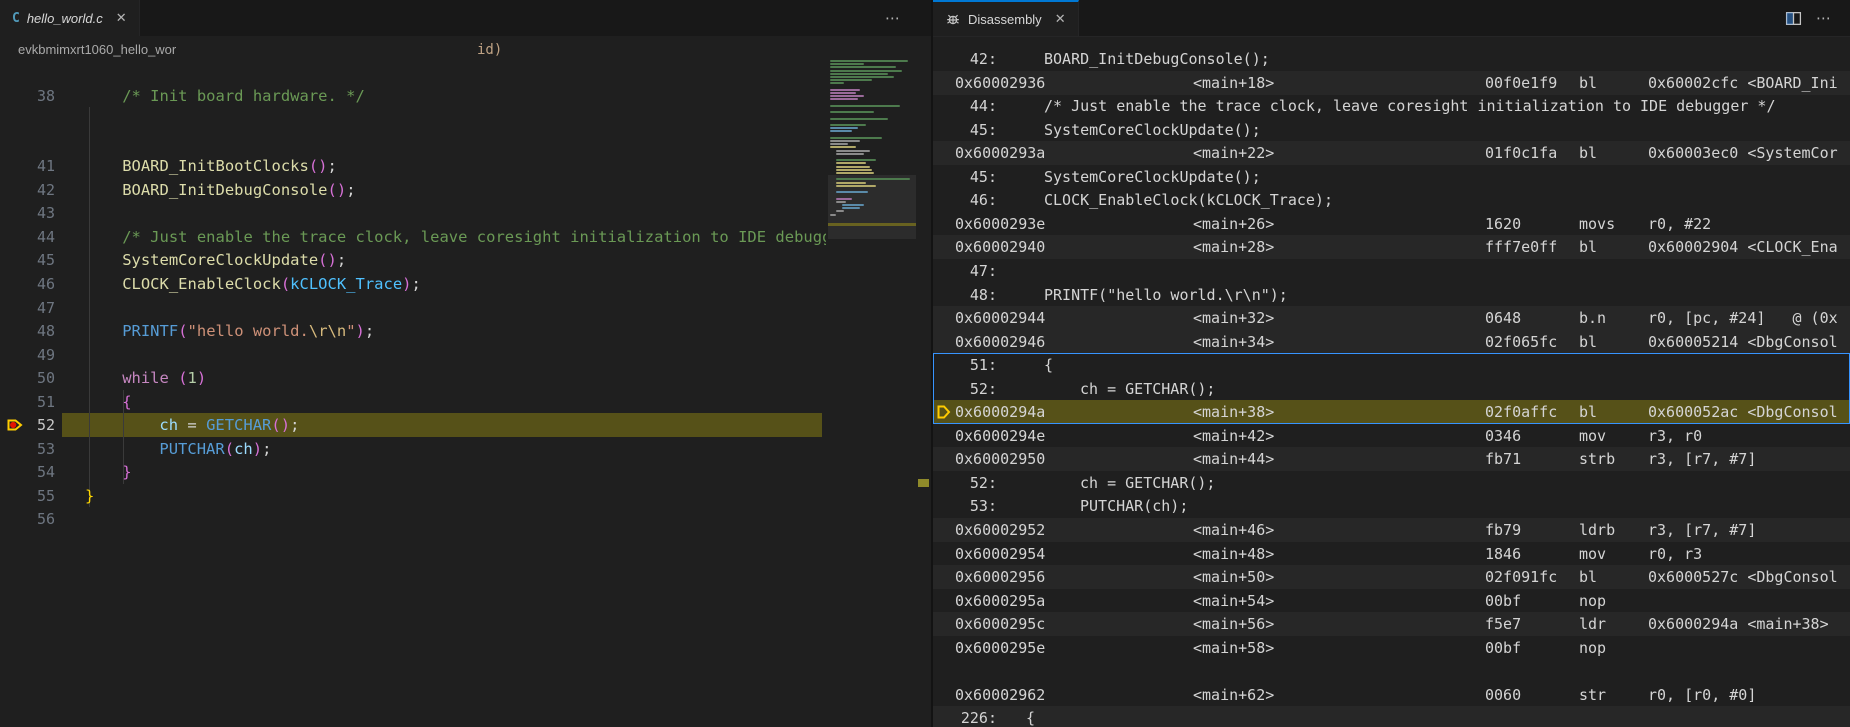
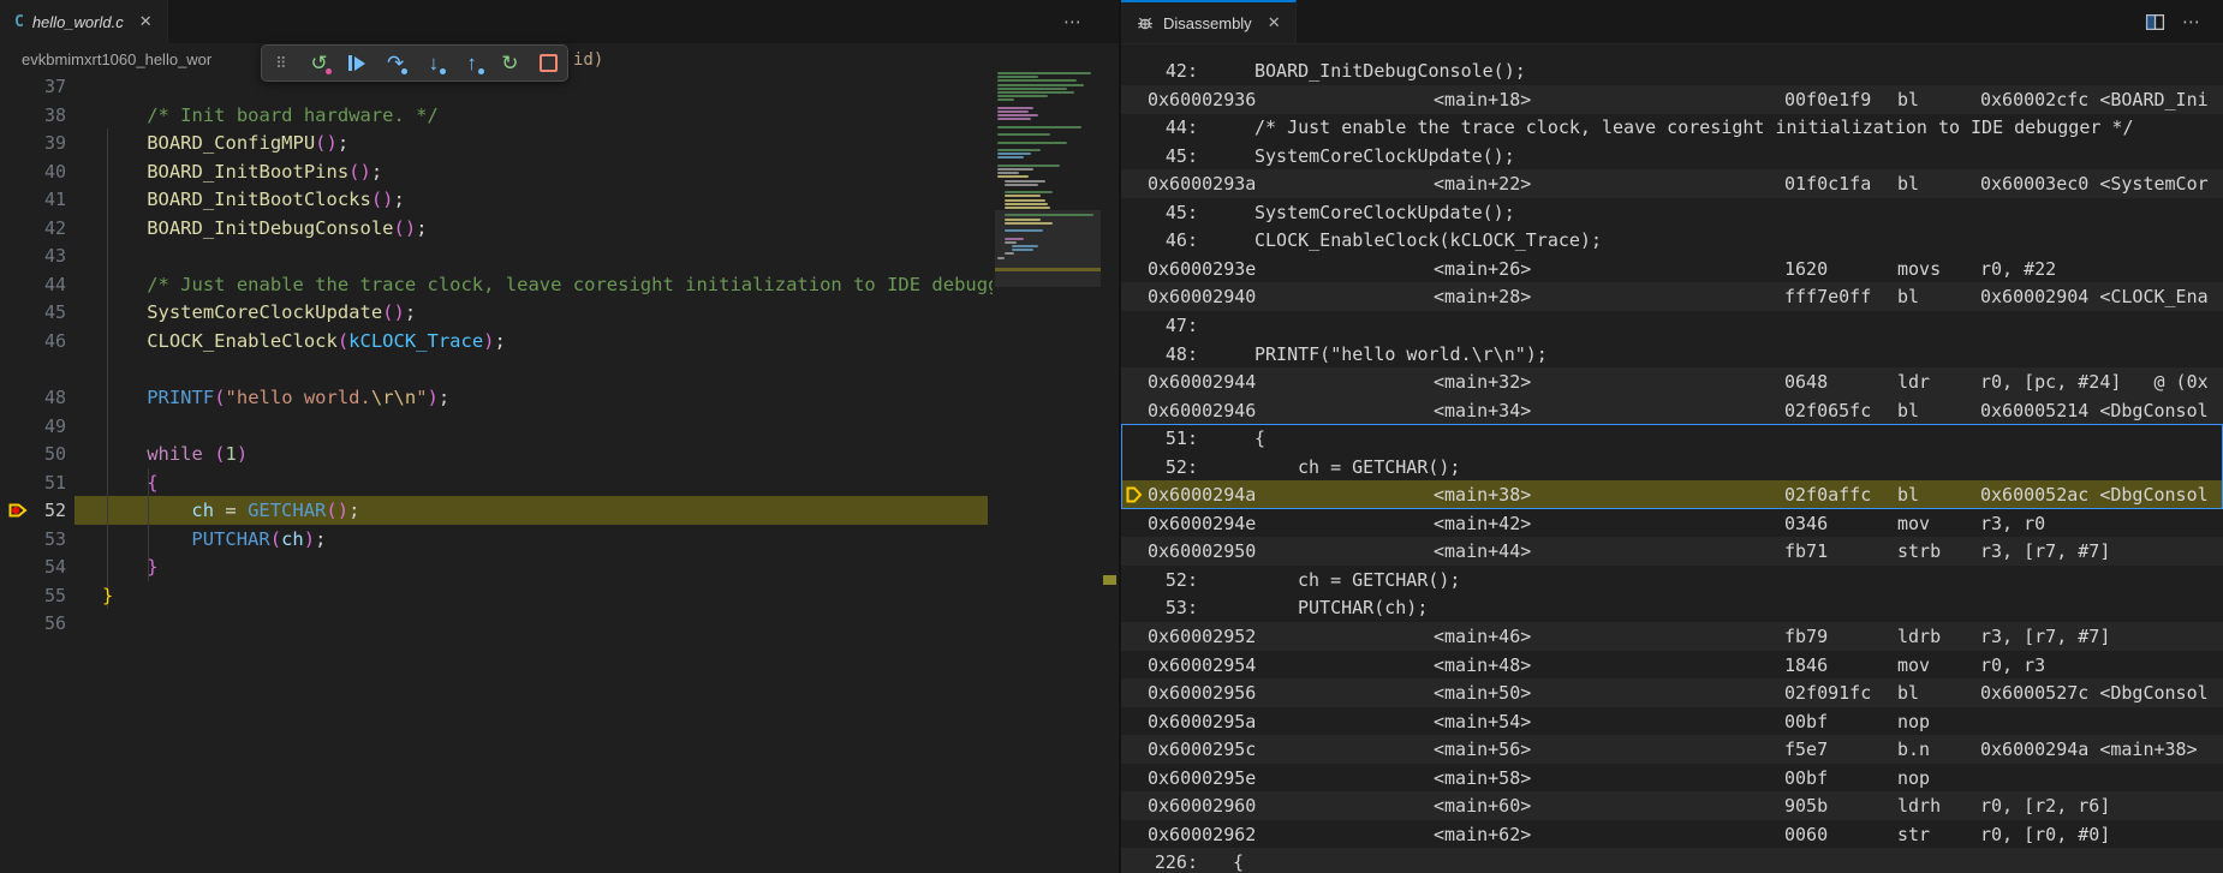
  C
  hello_world.c
  ✕
  ⋯
  evkbmimxrt1060_hello_wor
  id)
+ 37
  38
  /* Init board hardware. */
+ 39
+ BOARD_ConfigMPU();
+ 40
+ BOARD_InitBootPins();
  41
  BOARD_InitBootClocks();
  42
  BOARD_InitDebugConsole();
  43
  44
  /* Just enable the trace clock, leave coresight initialization to IDE debug
  45
  SystemCoreClockUpdate();
  46
  CLOCK_EnableClock(kCLOCK_Trace);
- 47
  48
  PRINTF("hello world.\r\n");
  49
  50
  while (1)
  51
  {
  52
  ch = GETCHAR();
  53
  PUTCHAR(ch);
  54
  }
  55
  }
  56
+ ⠿
+ ↺
+ ↷
+ ↓
+ ↑
+ ↻
  Disassembly
  ✕
  ⋯
  42:
  BOARD_InitDebugConsole();
  0x60002936
  <main+18>
  00f0e1f9
  bl
  0x60002cfc <BOARD_Ini
  44:
  /* Just enable the trace clock, leave coresight initialization to IDE debugger */
  45:
  SystemCoreClockUpdate();
  0x6000293a
  <main+22>
  01f0c1fa
  bl
  0x60003ec0 <SystemCor
  45:
  SystemCoreClockUpdate();
  46:
  CLOCK_EnableClock(kCLOCK_Trace);
  0x6000293e
  <main+26>
  1620
  movs
  r0, #22
  0x60002940
  <main+28>
  fff7e0ff
  bl
  0x60002904 <CLOCK_Ena
  47:
  48:
  PRINTF("hello world.\r\n");
  0x60002944
  <main+32>
  0648
- b.n
+ ldr
  r0, [pc, #24] @ (0x
  0x60002946
  <main+34>
  02f065fc
  bl
  0x60005214 <DbgConsol
  51:
  {
  52:
  ch = GETCHAR();
  0x6000294a
  <main+38>
  02f0affc
  bl
  0x600052ac <DbgConsol
  0x6000294e
  <main+42>
  0346
  mov
  r3, r0
  0x60002950
  <main+44>
  fb71
  strb
  r3, [r7, #7]
  52:
  ch = GETCHAR();
  53:
  PUTCHAR(ch);
  0x60002952
  <main+46>
  fb79
  ldrb
  r3, [r7, #7]
  0x60002954
  <main+48>
  1846
  mov
  r0, r3
  0x60002956
  <main+50>
  02f091fc
  bl
  0x6000527c <DbgConsol
  0x6000295a
  <main+54>
  00bf
  nop
  0x6000295c
  <main+56>
  f5e7
- ldr
+ b.n
  0x6000294a <main+38>
  0x6000295e
  <main+58>
  00bf
  nop
+ 0x60002960
+ <main+60>
+ 905b
+ ldrh
+ r0, [r2, r6]
  0x60002962
  <main+62>
  0060
  str
  r0, [r0, #0]
  226:
  {
